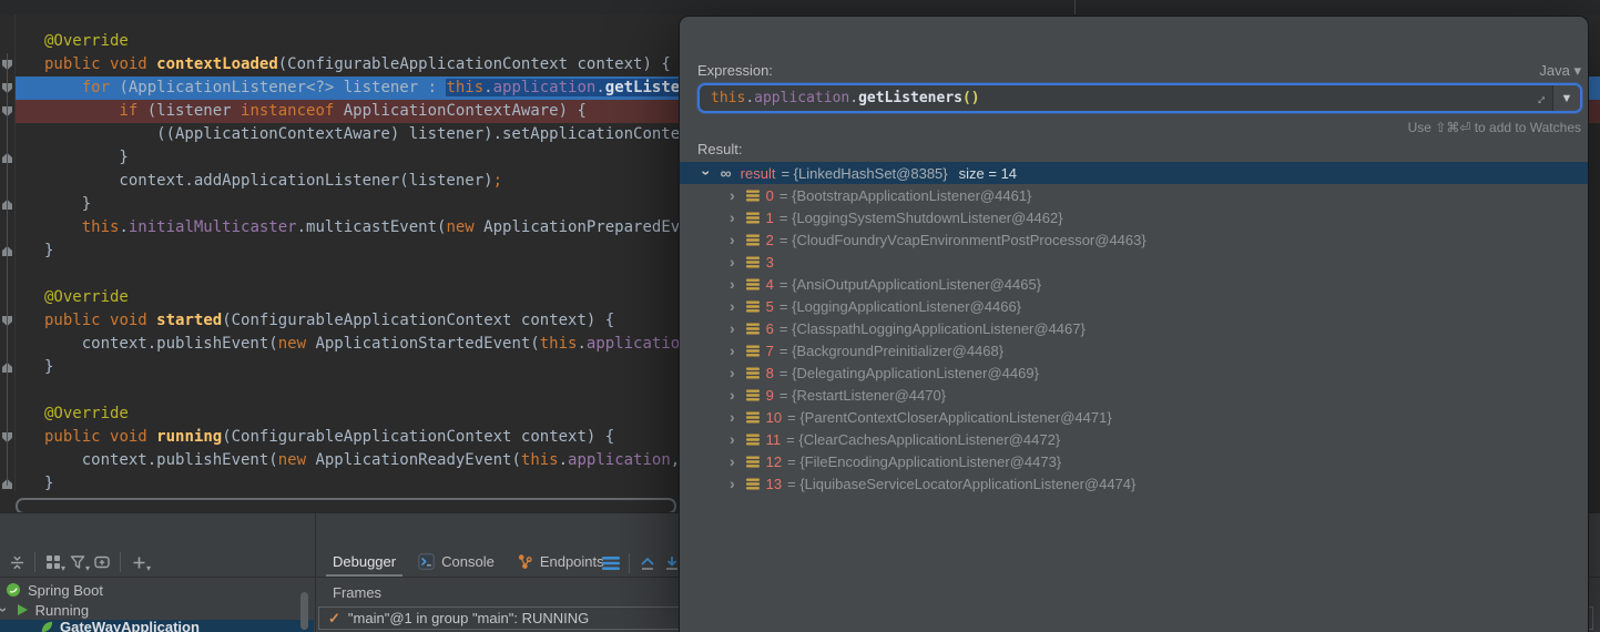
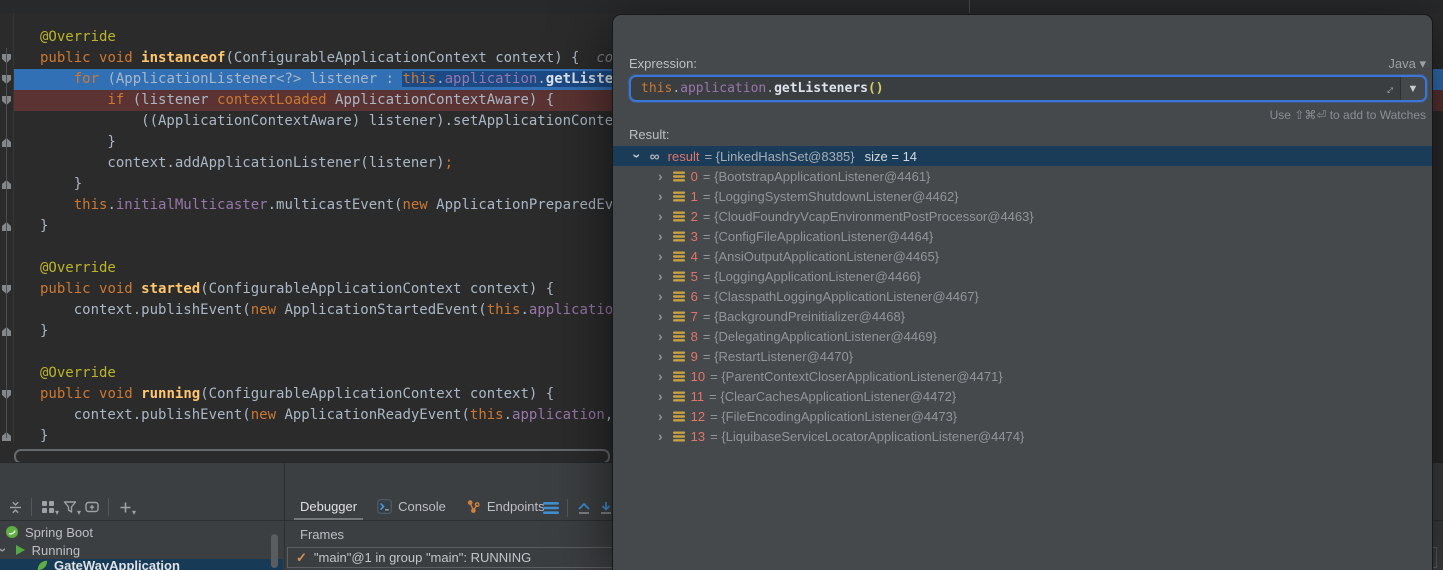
  @Override
- public void contextLoaded(ConfigurableApplicationContext context) {
+ public void instanceof(ConfigurableApplicationContext context) { co
  for (ApplicationListener<?> listener : this.application.getListe
- if (listener instanceof ApplicationContextAware) {
+ if (listener contextLoaded ApplicationContextAware) {
  ((ApplicationContextAware) listener).setApplicationConte
  }
  context.addApplicationListener(listener);
  }
  this.initialMulticaster.multicastEvent(new ApplicationPreparedEv
  }
  @Override
  public void started(ConfigurableApplicationContext context) {
  context.publishEvent(new ApplicationStartedEvent(this.applicatio
  }
  @Override
  public void running(ConfigurableApplicationContext context) {
  context.publishEvent(new ApplicationReadyEvent(this.application,
  }
  ▾
  ▾
  ▾
  Debugger
  Console
  Endpoints
  Spring Boot
  Running
  GateWayApplication
  Frames
  ✓
  "main"@1 in group "main": RUNNING
  Expression:
  Java ▾
  this.application.getListeners()
  ▼
  Use ⇧⌘⏎ to add to Watches
  Result:
  ∞
  result
  = {LinkedHashSet@8385}
  size = 14
  ›
  0
  = {BootstrapApplicationListener@4461}
  ›
  1
  = {LoggingSystemShutdownListener@4462}
  ›
  2
  = {CloudFoundryVcapEnvironmentPostProcessor@4463}
  ›
  3
+ = {ConfigFileApplicationListener@4464}
  ›
  4
  = {AnsiOutputApplicationListener@4465}
  ›
  5
  = {LoggingApplicationListener@4466}
  ›
  6
  = {ClasspathLoggingApplicationListener@4467}
  ›
  7
  = {BackgroundPreinitializer@4468}
  ›
  8
  = {DelegatingApplicationListener@4469}
  ›
  9
  = {RestartListener@4470}
  ›
  10
  = {ParentContextCloserApplicationListener@4471}
  ›
  11
  = {ClearCachesApplicationListener@4472}
  ›
  12
  = {FileEncodingApplicationListener@4473}
  ›
  13
  = {LiquibaseServiceLocatorApplicationListener@4474}
